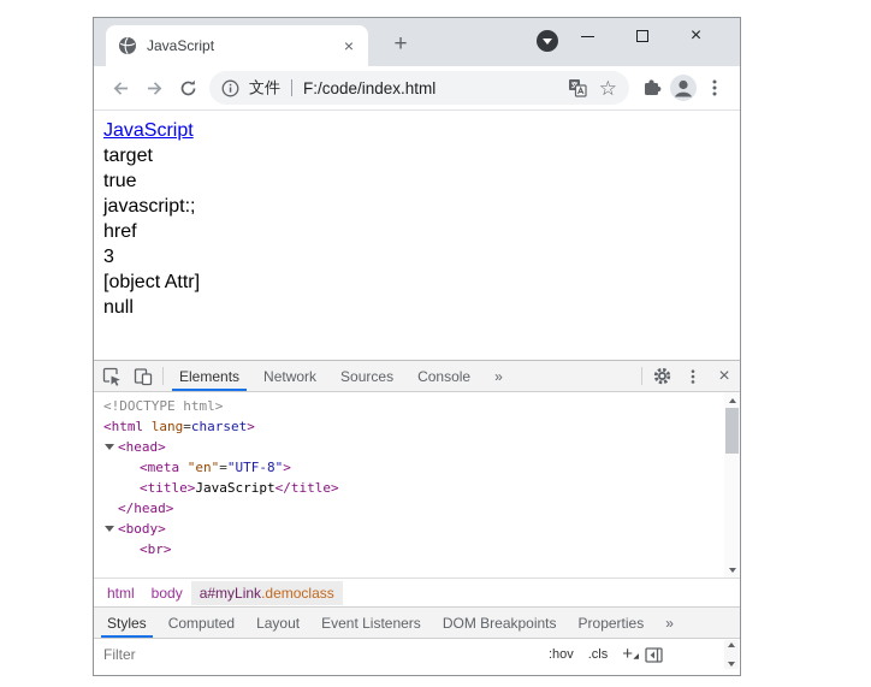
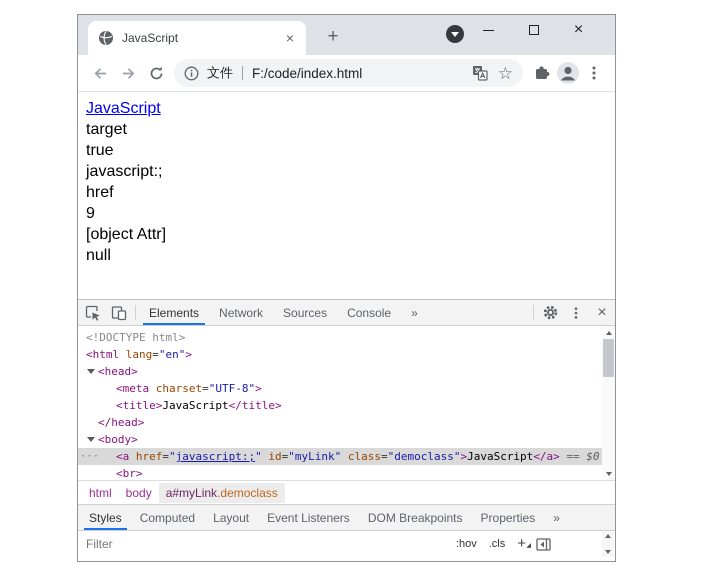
  JavaScript
  ×
  文件
  F:/code/index.html
  JavaScript
  target
  true
  javascript:;
  href
- 3
+ 9
  [object Attr]
  null
  Elements
  Network
  Sources
  Console
  »
  <!DOCTYPE html>
- <html lang=charset>
+ <html lang="en">
  <head>
- <meta "en"="UTF-8">
+ <meta charset="UTF-8">
  <title>JavaScript</title>
  </head>
  <body>
+ ···
+ <a href="javascript:;" id="myLink" class="democlass">JavaScript</a> == $0
  <br>
  html
  body
  a#myLink.democlass
  Styles
  Computed
  Layout
  Event Listeners
  DOM Breakpoints
  Properties
  »
  Filter
  :hov
  .cls
  +
